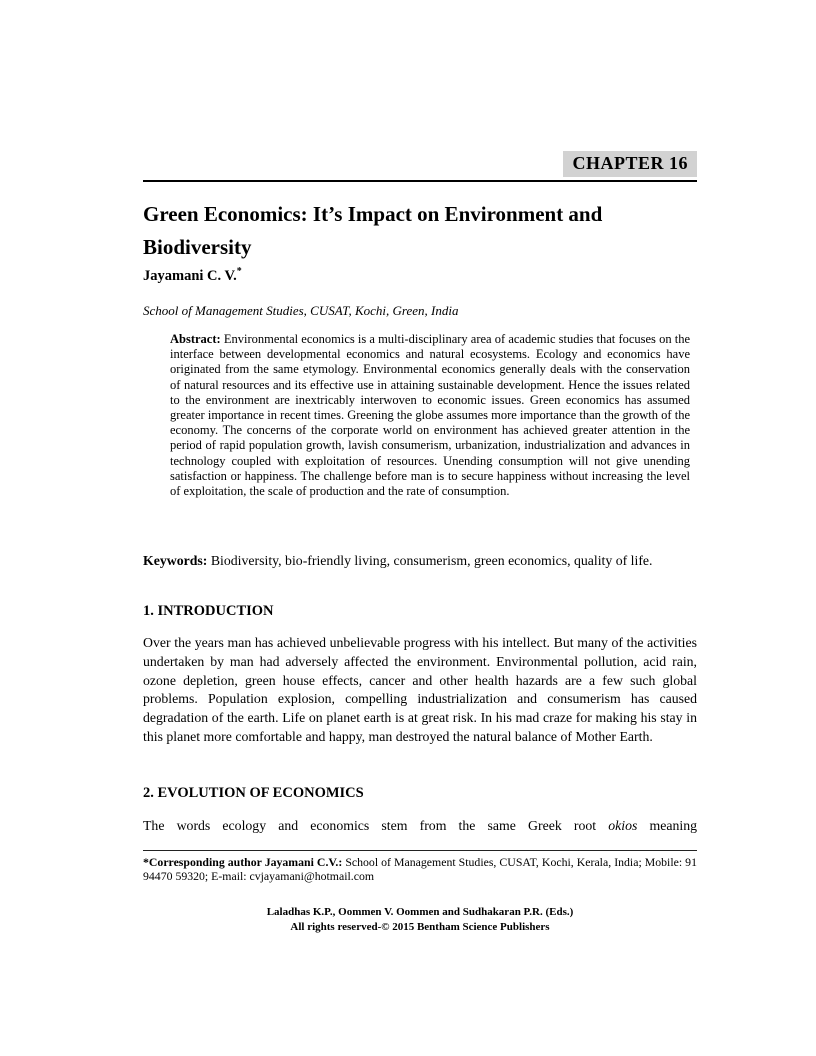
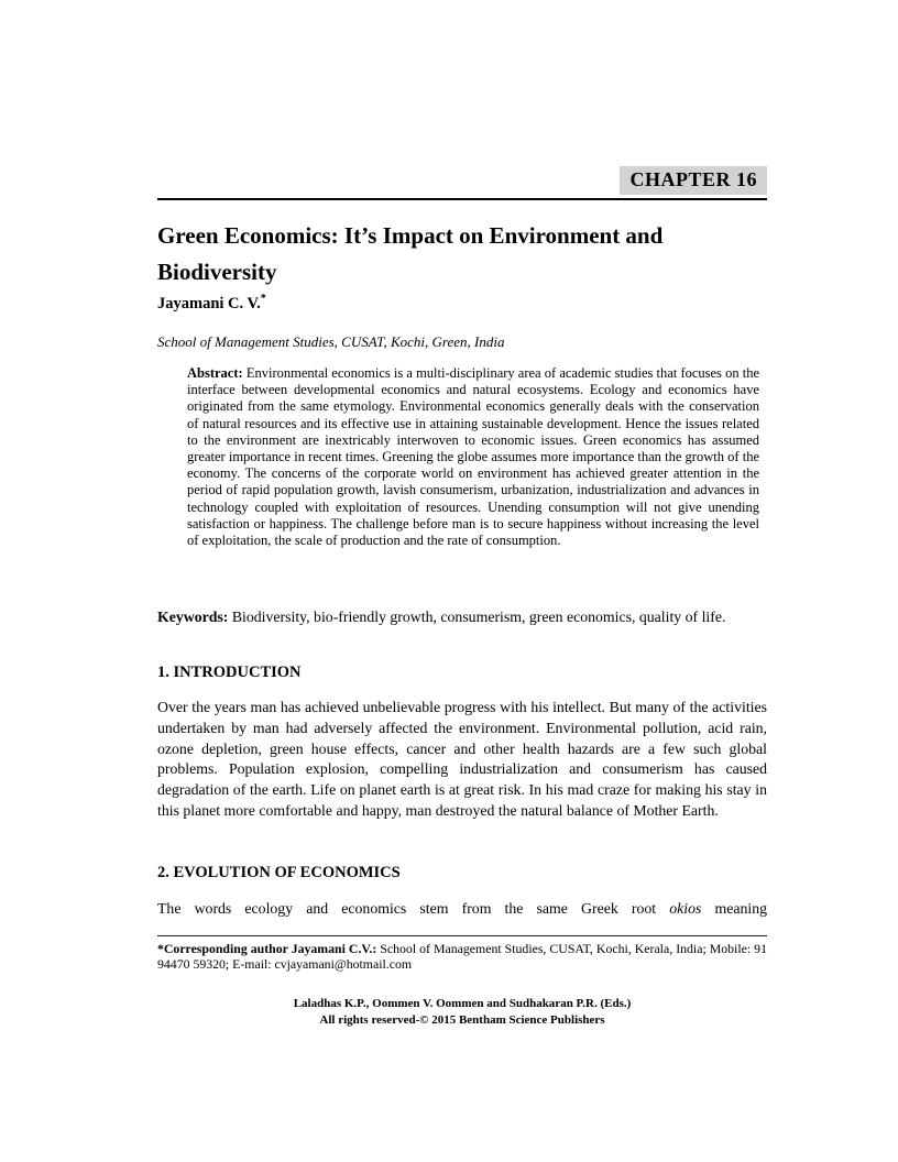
  CHAPTER 16
  Green Economics: It’s Impact on Environment and Biodiversity
  Jayamani C. V.*
  School of Management Studies, CUSAT, Kochi, Green, India
  Abstract: Environmental economics is a multi-disciplinary area of academic studies that focuses on the interface between developmental economics and natural ecosystems. Ecology and economics have originated from the same etymology. Environmental economics generally deals with the conservation of natural resources and its effective use in attaining sustainable development. Hence the issues related to the environment are inextricably interwoven to economic issues. Green economics has assumed greater importance in recent times. Greening the globe assumes more importance than the growth of the economy. The concerns of the corporate world on environment has achieved greater attention in the period of rapid population growth, lavish consumerism, urbanization, industrialization and advances in technology coupled with exploitation of resources. Unending consumption will not give unending satisfaction or happiness. The challenge before man is to secure happiness without increasing the level of exploitation, the scale of production and the rate of consumption.
- Keywords: Biodiversity, bio-friendly living, consumerism, green economics, quality of life.
+ Keywords: Biodiversity, bio-friendly growth, consumerism, green economics, quality of life.
  1. INTRODUCTION
  Over the years man has achieved unbelievable progress with his intellect. But many of the activities undertaken by man had adversely affected the environment. Environmental pollution, acid rain, ozone depletion, green house effects, cancer and other health hazards are a few such global problems. Population explosion, compelling industrialization and consumerism has caused degradation of the earth. Life on planet earth is at great risk. In his mad craze for making his stay in this planet more comfortable and happy, man destroyed the natural balance of Mother Earth.
  2. EVOLUTION OF ECONOMICS
  The words ecology and economics stem from the same Greek root okios meaning
  *Corresponding author Jayamani C.V.: School of Management Studies, CUSAT, Kochi, Kerala, India; Mobile: 91 94470 59320; E-mail: cvjayamani@hotmail.com
  Laladhas K.P., Oommen V. Oommen and Sudhakaran P.R. (Eds.)
  All rights reserved-© 2015 Bentham Science Publishers
